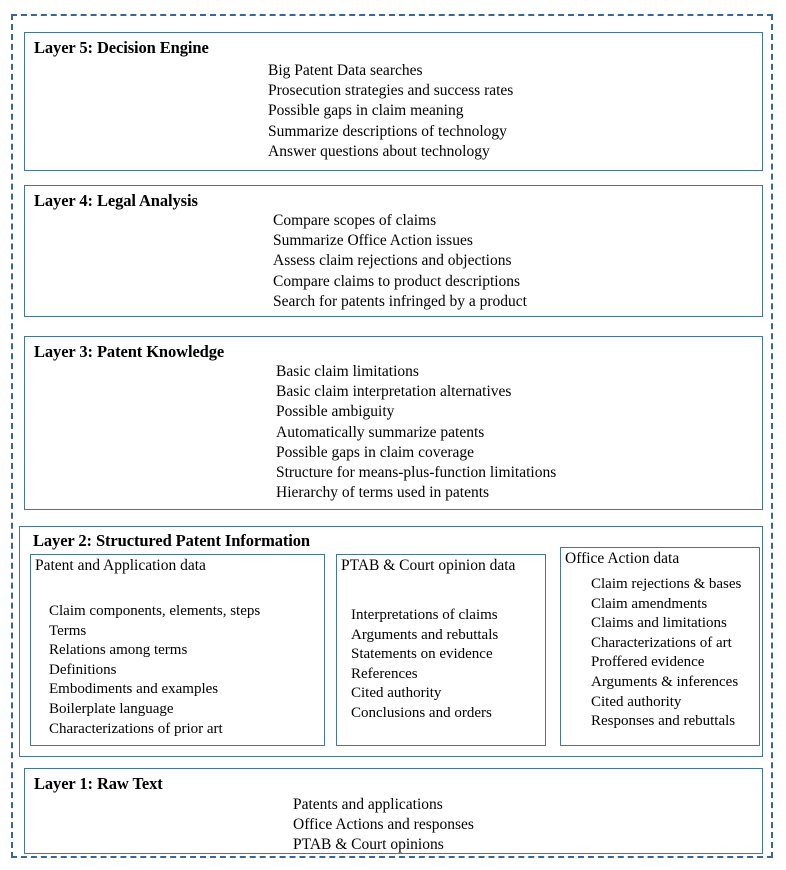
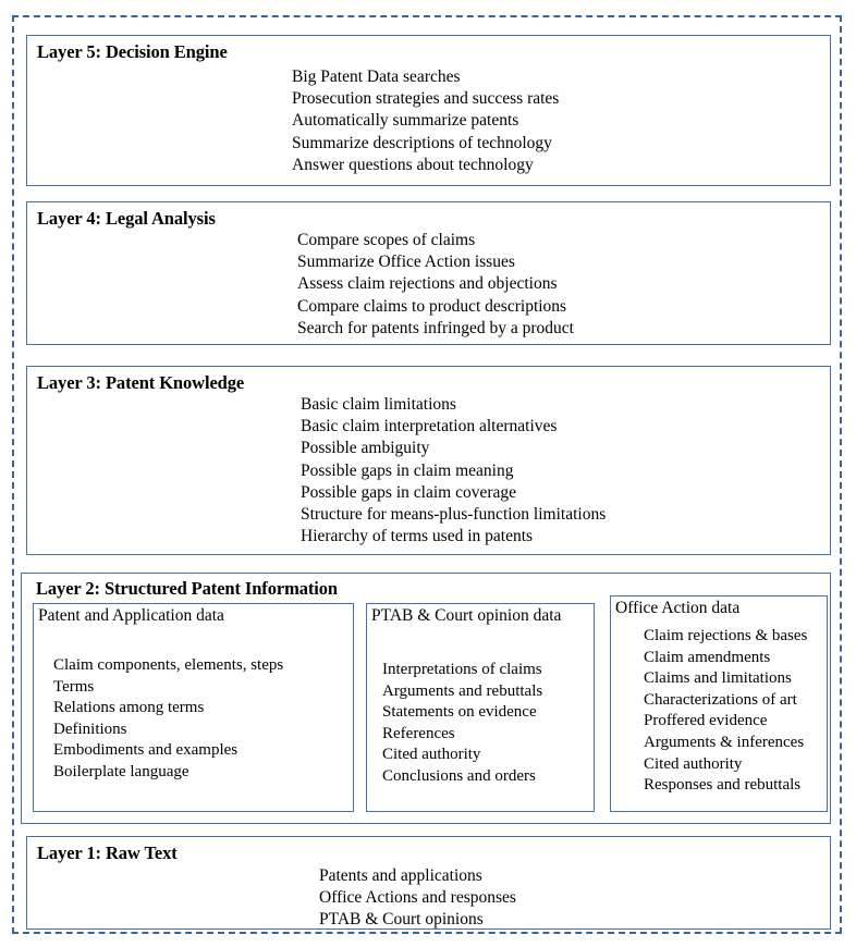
  Layer 5: Decision Engine
  Big Patent Data searches
  Prosecution strategies and success rates
- Possible gaps in claim meaning
+ Automatically summarize patents
  Summarize descriptions of technology
  Answer questions about technology
  Layer 4: Legal Analysis
  Compare scopes of claims
  Summarize Office Action issues
  Assess claim rejections and objections
  Compare claims to product descriptions
  Search for patents infringed by a product
  Layer 3: Patent Knowledge
  Basic claim limitations
  Basic claim interpretation alternatives
  Possible ambiguity
- Automatically summarize patents
+ Possible gaps in claim meaning
  Possible gaps in claim coverage
  Structure for means-plus-function limitations
  Hierarchy of terms used in patents
  Layer 2: Structured Patent Information
  Patent and Application data
  Claim components, elements, steps
  Terms
  Relations among terms
  Definitions
  Embodiments and examples
  Boilerplate language
- Characterizations of prior art
  PTAB & Court opinion data
  Interpretations of claims
  Arguments and rebuttals
  Statements on evidence
  References
  Cited authority
  Conclusions and orders
  Office Action data
  Claim rejections & bases
  Claim amendments
  Claims and limitations
  Characterizations of art
  Proffered evidence
  Arguments & inferences
  Cited authority
  Responses and rebuttals
  Layer 1: Raw Text
  Patents and applications
  Office Actions and responses
  PTAB & Court opinions
